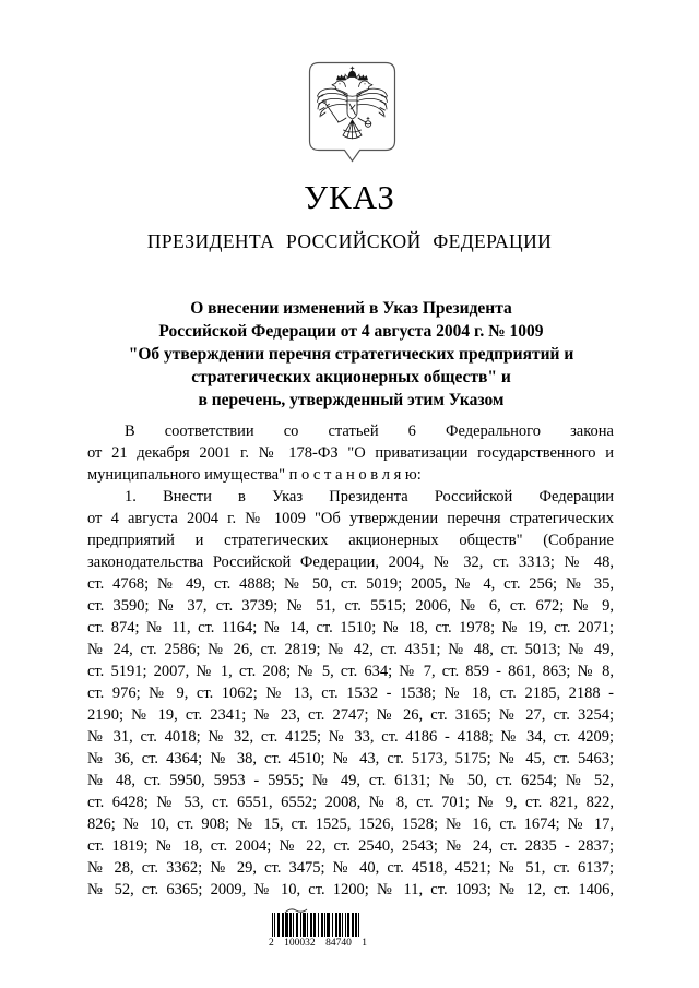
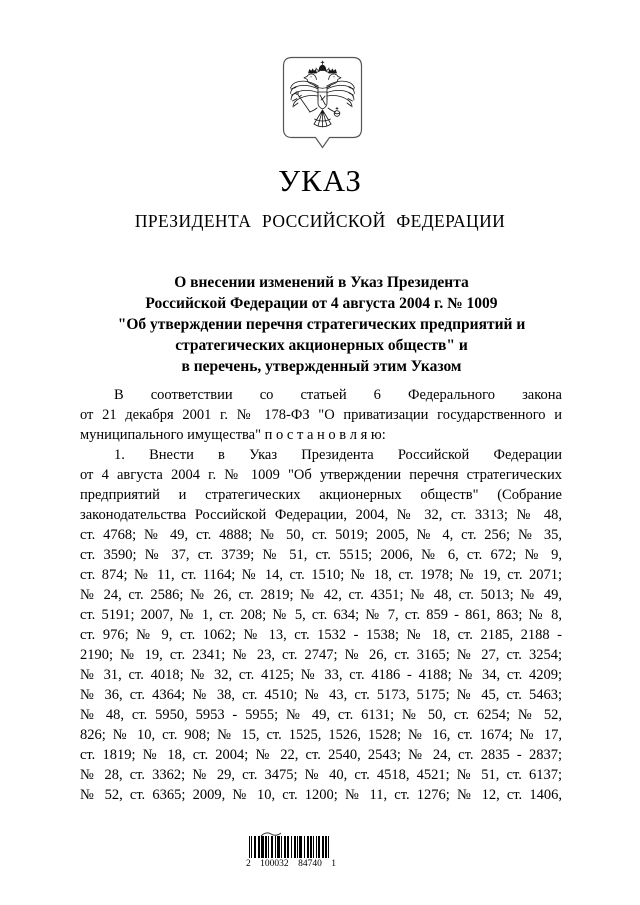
  УКАЗ
  ПРЕЗИДЕНТА РОССИЙСКОЙ ФЕДЕРАЦИИ
  О внесении изменений в Указ Президента
  Российской Федерации от 4 августа 2004 г. № 1009
  "Об утверждении перечня стратегических предприятий и
  стратегических акционерных обществ" и
  в перечень, утвержденный этим Указом
  В соответствии со статьей 6 Федерального закона
  от 21 декабря 2001 г. № 178-ФЗ "О приватизации государственного и
  муниципального имущества" п о с т а н о в л я ю:
  1. Внести в Указ Президента Российской Федерации
  от 4 августа 2004 г. № 1009 "Об утверждении перечня стратегических
  предприятий и стратегических акционерных обществ" (Собрание
  законодательства Российской Федерации, 2004, № 32, ст. 3313; № 48,
  ст. 4768; № 49, ст. 4888; № 50, ст. 5019; 2005, № 4, ст. 256; № 35,
  ст. 3590; № 37, ст. 3739; № 51, ст. 5515; 2006, № 6, ст. 672; № 9,
  ст. 874; № 11, ст. 1164; № 14, ст. 1510; № 18, ст. 1978; № 19, ст. 2071;
  № 24, ст. 2586; № 26, ст. 2819; № 42, ст. 4351; № 48, ст. 5013; № 49,
  ст. 5191; 2007, № 1, ст. 208; № 5, ст. 634; № 7, ст. 859 - 861, 863; № 8,
  ст. 976; № 9, ст. 1062; № 13, ст. 1532 - 1538; № 18, ст. 2185, 2188 -
  2190; № 19, ст. 2341; № 23, ст. 2747; № 26, ст. 3165; № 27, ст. 3254;
  № 31, ст. 4018; № 32, ст. 4125; № 33, ст. 4186 - 4188; № 34, ст. 4209;
  № 36, ст. 4364; № 38, ст. 4510; № 43, ст. 5173, 5175; № 45, ст. 5463;
  № 48, ст. 5950, 5953 - 5955; № 49, ст. 6131; № 50, ст. 6254; № 52,
- ст. 6428; № 53, ст. 6551, 6552; 2008, № 8, ст. 701; № 9, ст. 821, 822,
  826; № 10, ст. 908; № 15, ст. 1525, 1526, 1528; № 16, ст. 1674; № 17,
  ст. 1819; № 18, ст. 2004; № 22, ст. 2540, 2543; № 24, ст. 2835 - 2837;
  № 28, ст. 3362; № 29, ст. 3475; № 40, ст. 4518, 4521; № 51, ст. 6137;
- № 52, ст. 6365; 2009, № 10, ст. 1200; № 11, ст. 1093; № 12, ст. 1406,
+ № 52, ст. 6365; 2009, № 10, ст. 1200; № 11, ст. 1276; № 12, ст. 1406,
  2
  100032
  84740
  1
